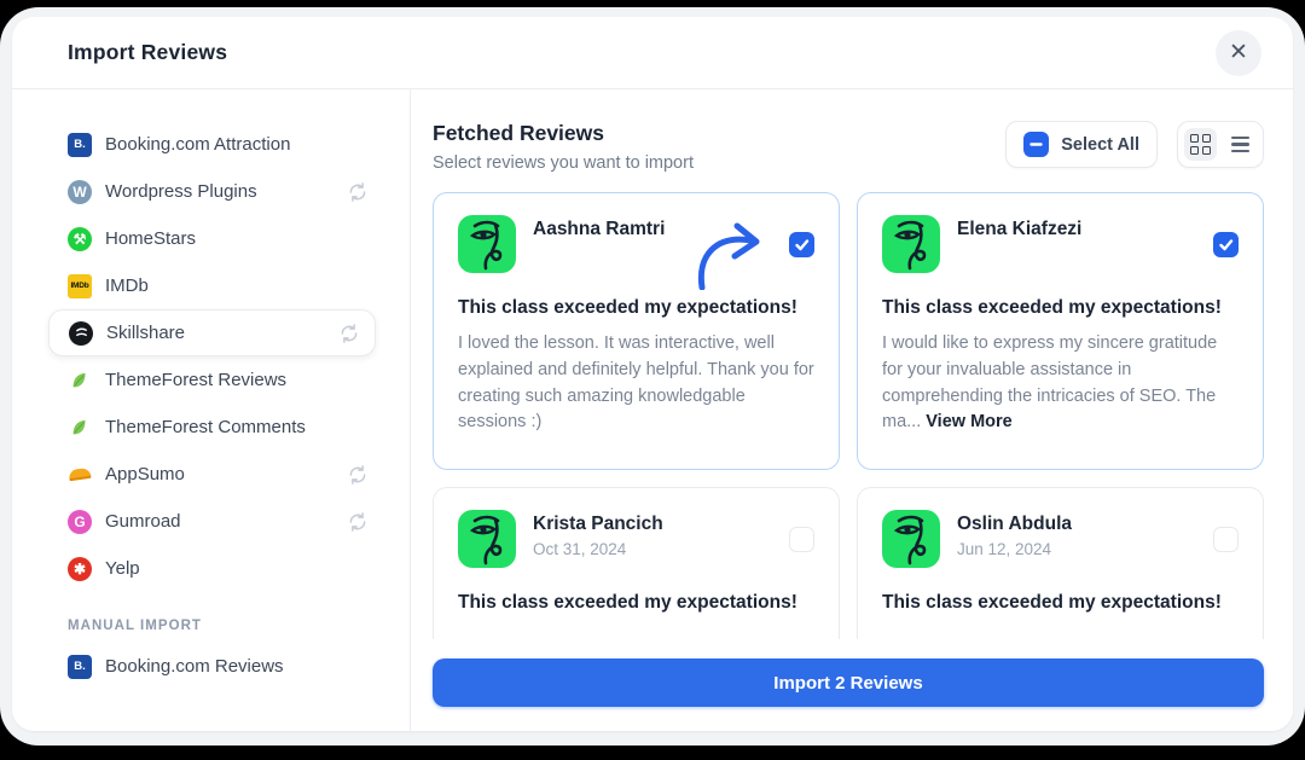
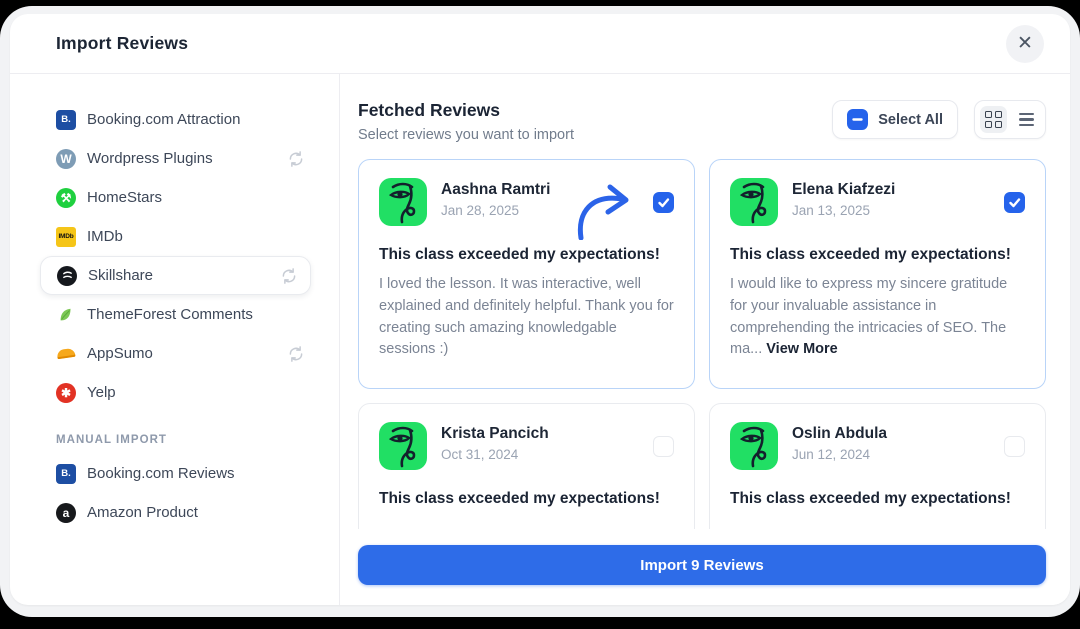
  Import Reviews
  ✕
  B.
  Booking.com Attraction
  W
  Wordpress Plugins
  ⚒
  HomeStars
  IMDb
  Skillshare
- ThemeForest Reviews
  ThemeForest Comments
  AppSumo
- G
- Gumroad
  ✱
  Yelp
  MANUAL IMPORT
  B.
  Booking.com Reviews
+ a
+ Amazon Product
  Fetched Reviews
  Select reviews you want to import
  Select All
  Aashna Ramtri
+ Jan 28, 2025
  This class exceeded my expectations!
  I loved the lesson. It was interactive, well explained and definitely helpful. Thank you for creating such amazing knowledgable sessions :)
  Elena Kiafzezi
+ Jan 13, 2025
  This class exceeded my expectations!
  I would like to express my sincere gratitude for your invaluable assistance in comprehending the intricacies of SEO. The ma... View More
  Krista Pancich
  Oct 31, 2024
  This class exceeded my expectations!
  Oslin Abdula
  Jun 12, 2024
  This class exceeded my expectations!
- Import 2 Reviews
+ Import 9 Reviews
